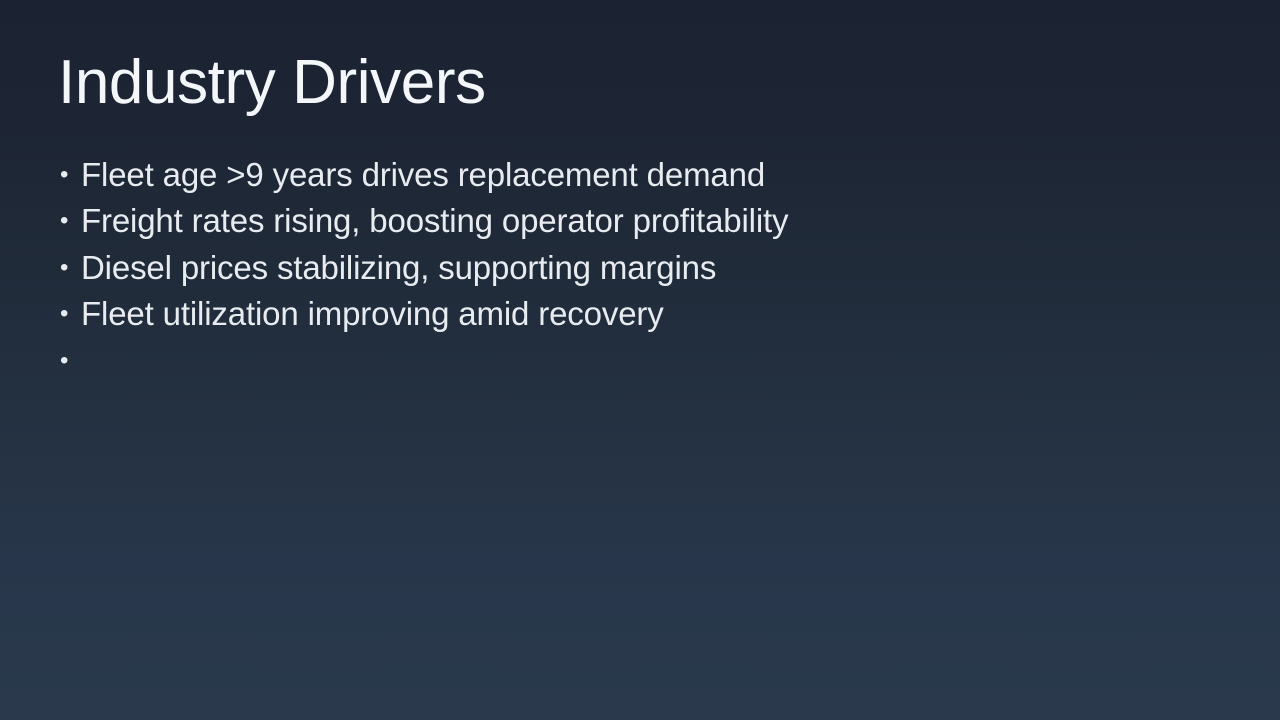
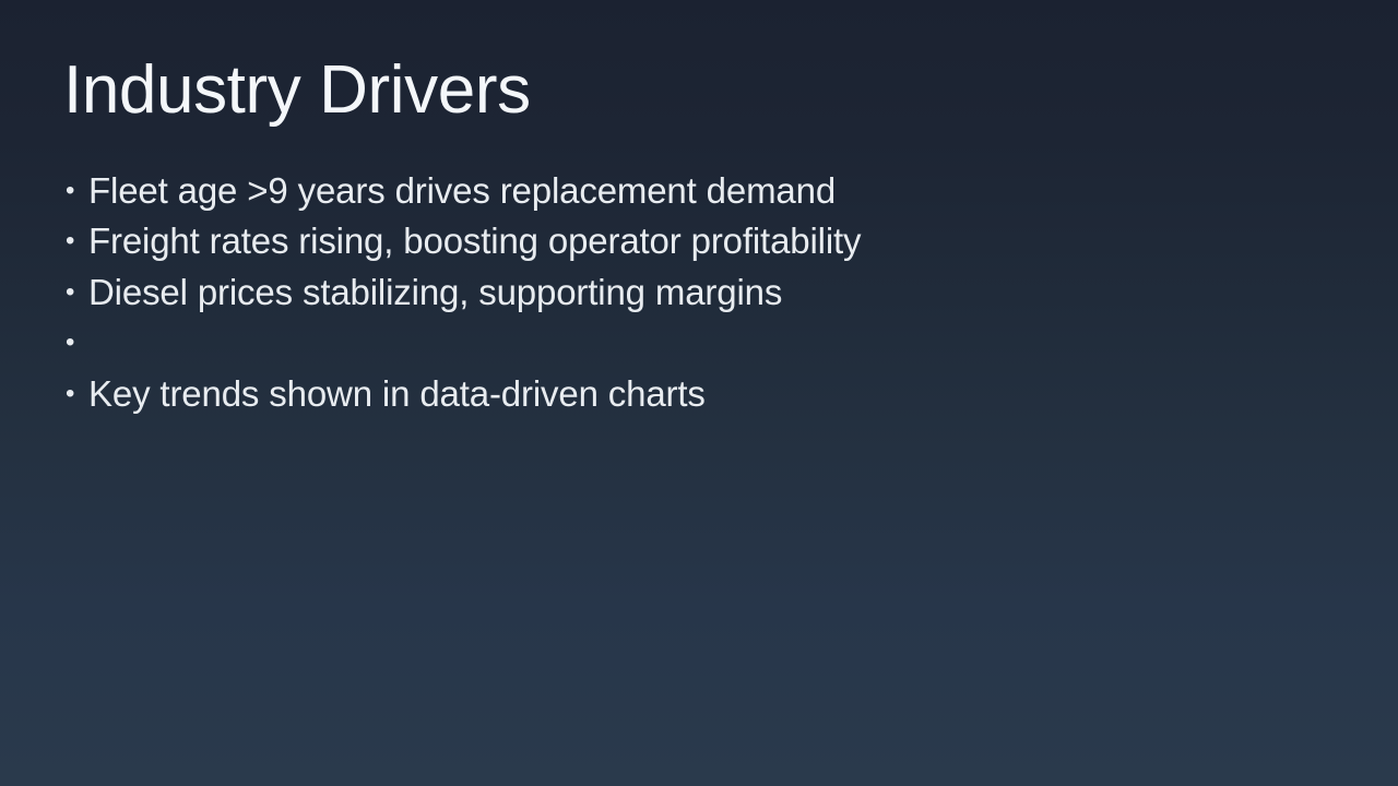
  Industry Drivers
  •
  Fleet age >9 years drives replacement demand
  •
  Freight rates rising, boosting operator profitability
  •
  Diesel prices stabilizing, supporting margins
  •
- Fleet utilization improving amid recovery
  •
+ Key trends shown in data-driven charts
